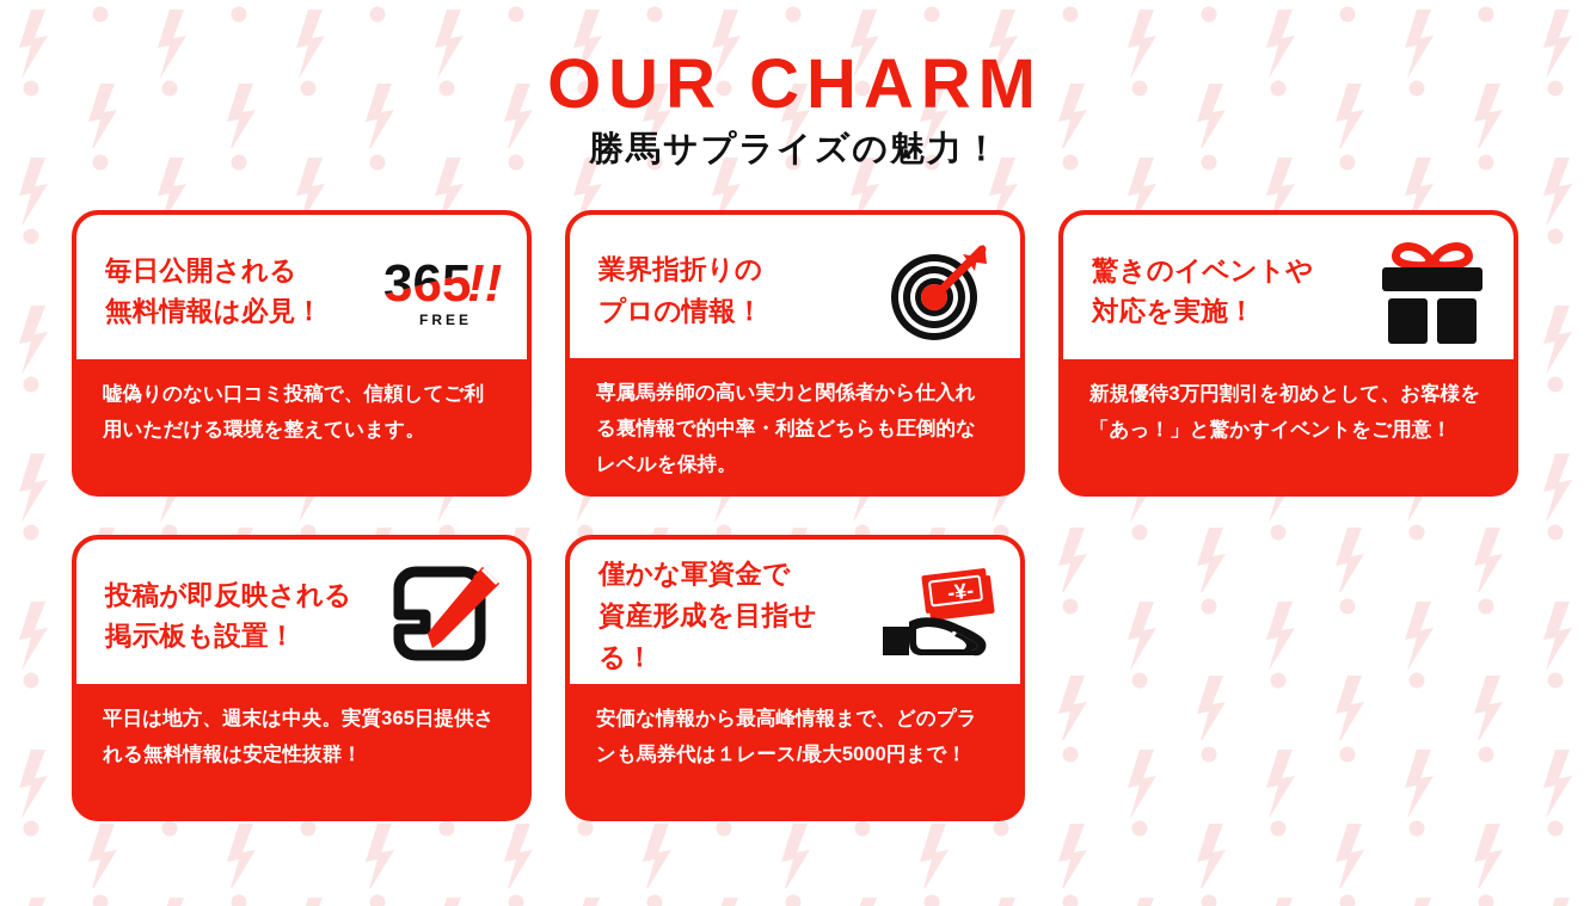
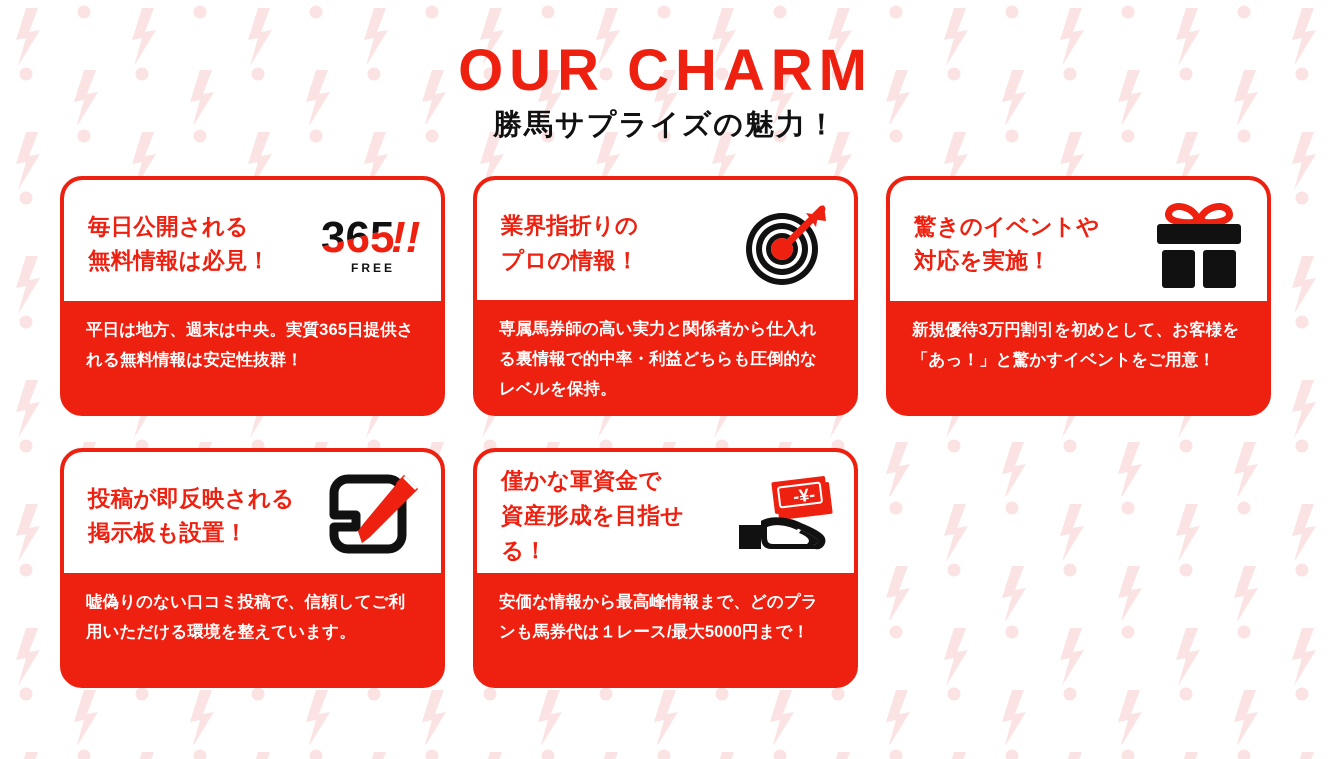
  OUR CHARM
  勝馬サプライズの魅力！
  毎日公開される
  無料情報は必見！
  !!
  FREE
- 嘘偽りのない口コミ投稿で、信頼してご利用いただける環境を整えています。
+ 平日は地方、週末は中央。実質365日提供される無料情報は安定性抜群！
  業界指折りの
  プロの情報！
  専属馬券師の高い実力と関係者から仕入れる裏情報で的中率・利益どちらも圧倒的なレベルを保持。
  驚きのイベントや
  対応を実施！
  新規優待3万円割引を初めとして、お客様を「あっ！」と驚かすイベントをご用意！
  投稿が即反映される
  掲示板も設置！
- 平日は地方、週末は中央。実質365日提供される無料情報は安定性抜群！
+ 嘘偽りのない口コミ投稿で、信頼してご利用いただける環境を整えています。
  僅かな軍資金で
  資産形成を目指せる！
  安価な情報から最高峰情報まで、どのプランも馬券代は１レース/最大5000円まで！
